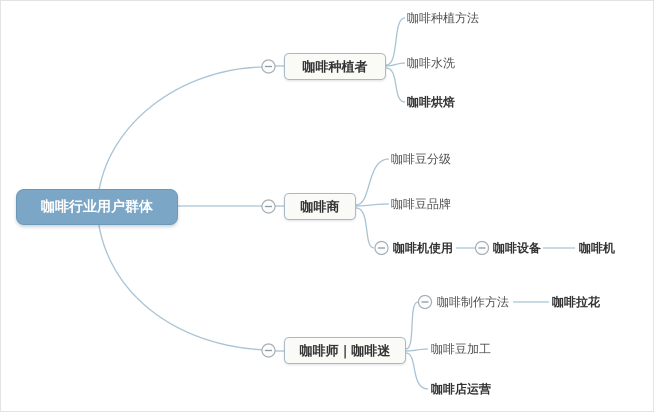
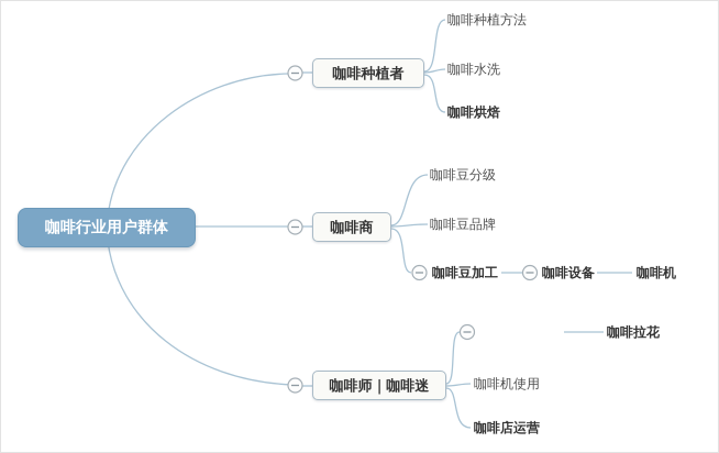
  咖啡行业用户群体
  咖啡种植者
  咖啡商
  咖啡师｜咖啡迷
  咖啡种植方法
  咖啡水洗
  咖啡烘焙
  咖啡豆分级
  咖啡豆品牌
- 咖啡机使用
+ 咖啡豆加工
  咖啡设备
  咖啡机
- 咖啡制作方法
  咖啡拉花
- 咖啡豆加工
+ 咖啡机使用
  咖啡店运营
